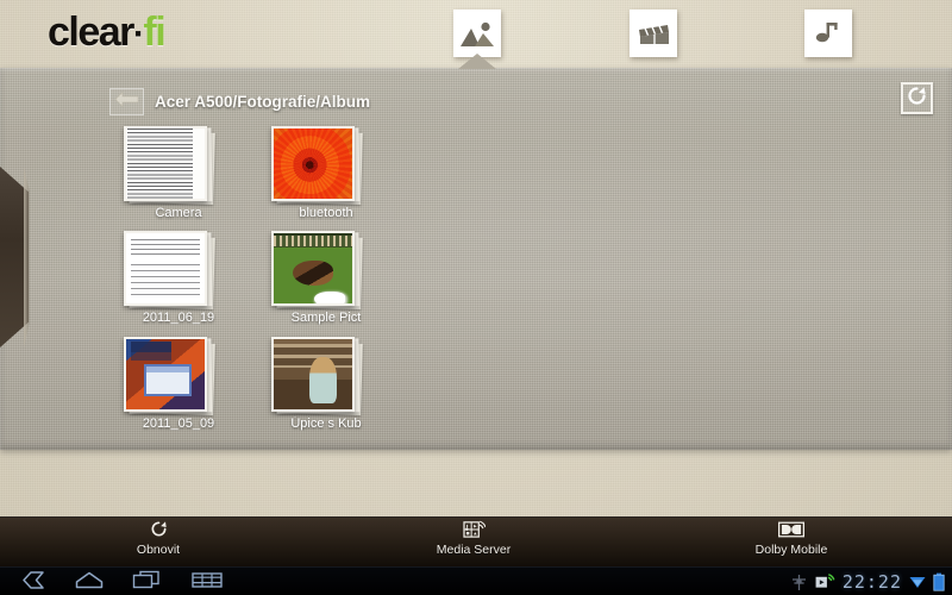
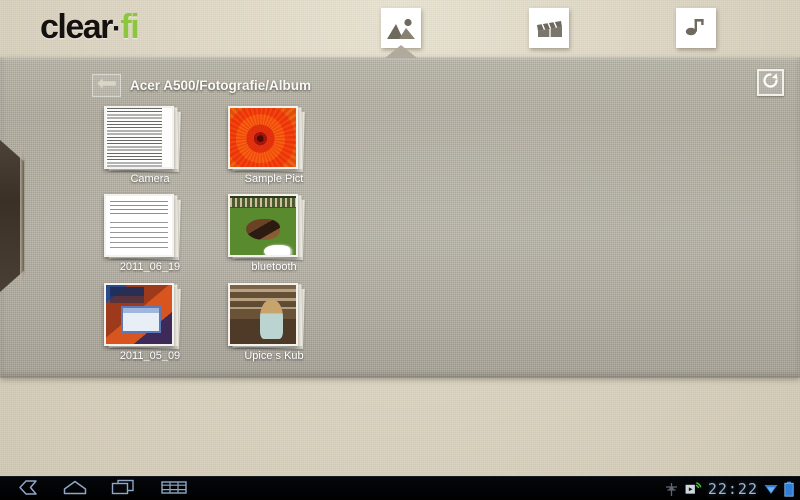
  clear·fi
  Acer A500/Fotografie/Album
  Camera
- bluetooth
+ Sample Pict
  2011_06_19
- Sample Pict
+ bluetooth
  2011_05_09
  Úpice s Kub
- Obnovit
- Media Server
- Dolby Mobile
  22:22
